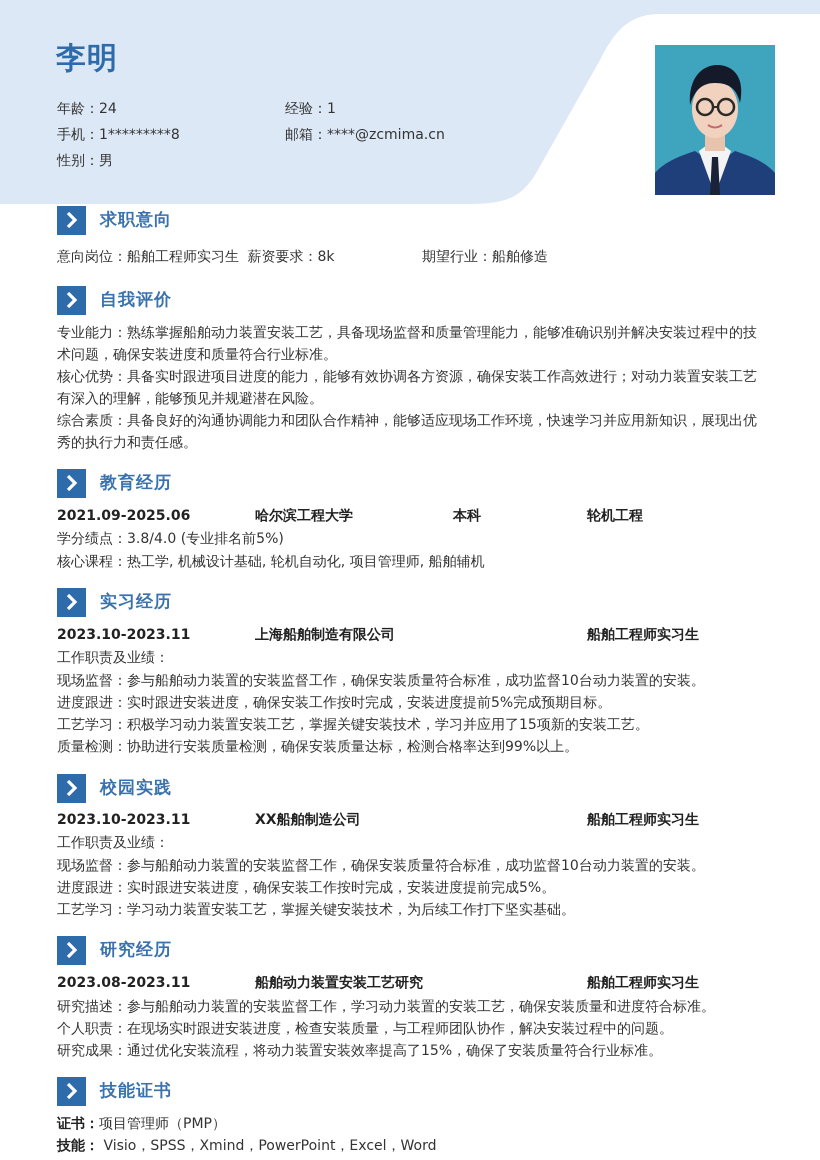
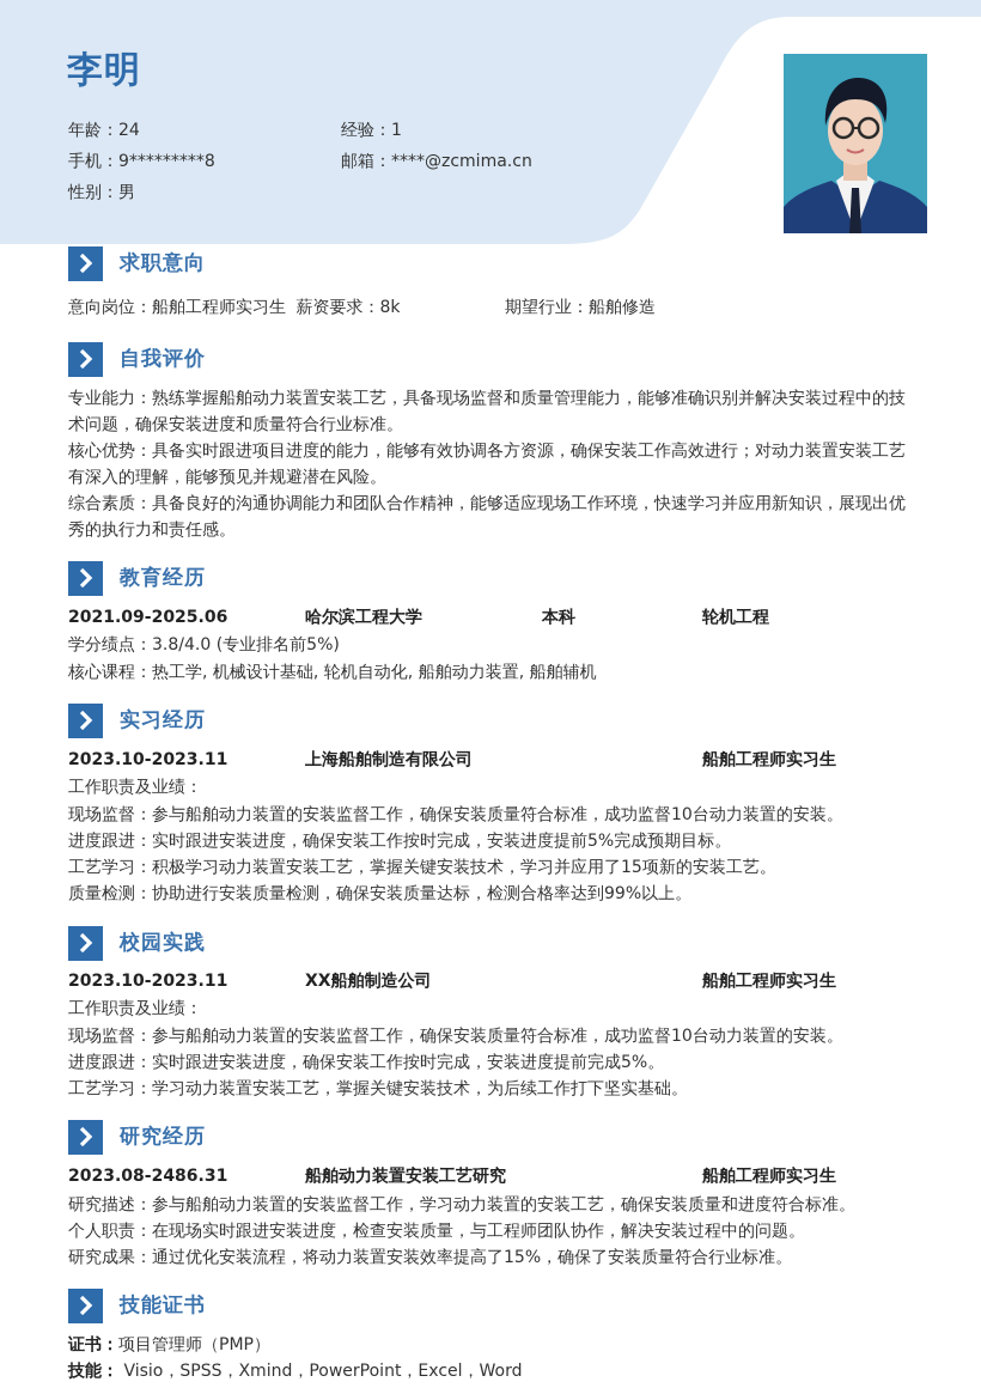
  李明
  年龄：24
  经验：1
- 手机：1*********8
+ 手机：9*********8
  邮箱：****@zcmima.cn
  性别：男
  求职意向
  意向岗位：船舶工程师实习生 薪资要求：8k
  期望行业：船舶修造
  自我评价
  专业能力：熟练掌握船舶动力装置安装工艺，具备现场监督和质量管理能力，能够准确识别并解决安装过程中的技术问题，确保安装进度和质量符合行业标准。
  核心优势：具备实时跟进项目进度的能力，能够有效协调各方资源，确保安装工作高效进行；对动力装置安装工艺有深入的理解，能够预见并规避潜在风险。
  综合素质：具备良好的沟通协调能力和团队合作精神，能够适应现场工作环境，快速学习并应用新知识，展现出优秀的执行力和责任感。
  教育经历
  2021.09-2025.06
  哈尔滨工程大学
  本科
  轮机工程
  学分绩点：3.8/4.0 (专业排名前5%)
- 核心课程：热工学, 机械设计基础, 轮机自动化, 项目管理师, 船舶辅机
+ 核心课程：热工学, 机械设计基础, 轮机自动化, 船舶动力装置, 船舶辅机
  实习经历
  2023.10-2023.11
  上海船舶制造有限公司
  船舶工程师实习生
  工作职责及业绩：
  现场监督：参与船舶动力装置的安装监督工作，确保安装质量符合标准，成功监督10台动力装置的安装。
  进度跟进：实时跟进安装进度，确保安装工作按时完成，安装进度提前5%完成预期目标。
  工艺学习：积极学习动力装置安装工艺，掌握关键安装技术，学习并应用了15项新的安装工艺。
  质量检测：协助进行安装质量检测，确保安装质量达标，检测合格率达到99%以上。
  校园实践
  2023.10-2023.11
  XX船舶制造公司
  船舶工程师实习生
  工作职责及业绩：
  现场监督：参与船舶动力装置的安装监督工作，确保安装质量符合标准，成功监督10台动力装置的安装。
  进度跟进：实时跟进安装进度，确保安装工作按时完成，安装进度提前完成5%。
  工艺学习：学习动力装置安装工艺，掌握关键安装技术，为后续工作打下坚实基础。
  研究经历
- 2023.08-2023.11
+ 2023.08-2486.31
  船舶动力装置安装工艺研究
  船舶工程师实习生
  研究描述：参与船舶动力装置的安装监督工作，学习动力装置的安装工艺，确保安装质量和进度符合标准。
  个人职责：在现场实时跟进安装进度，检查安装质量，与工程师团队协作，解决安装过程中的问题。
  研究成果：通过优化安装流程，将动力装置安装效率提高了15%，确保了安装质量符合行业标准。
  技能证书
  证书：项目管理师（PMP）
  技能： Visio，SPSS，Xmind，PowerPoint，Excel，Word
